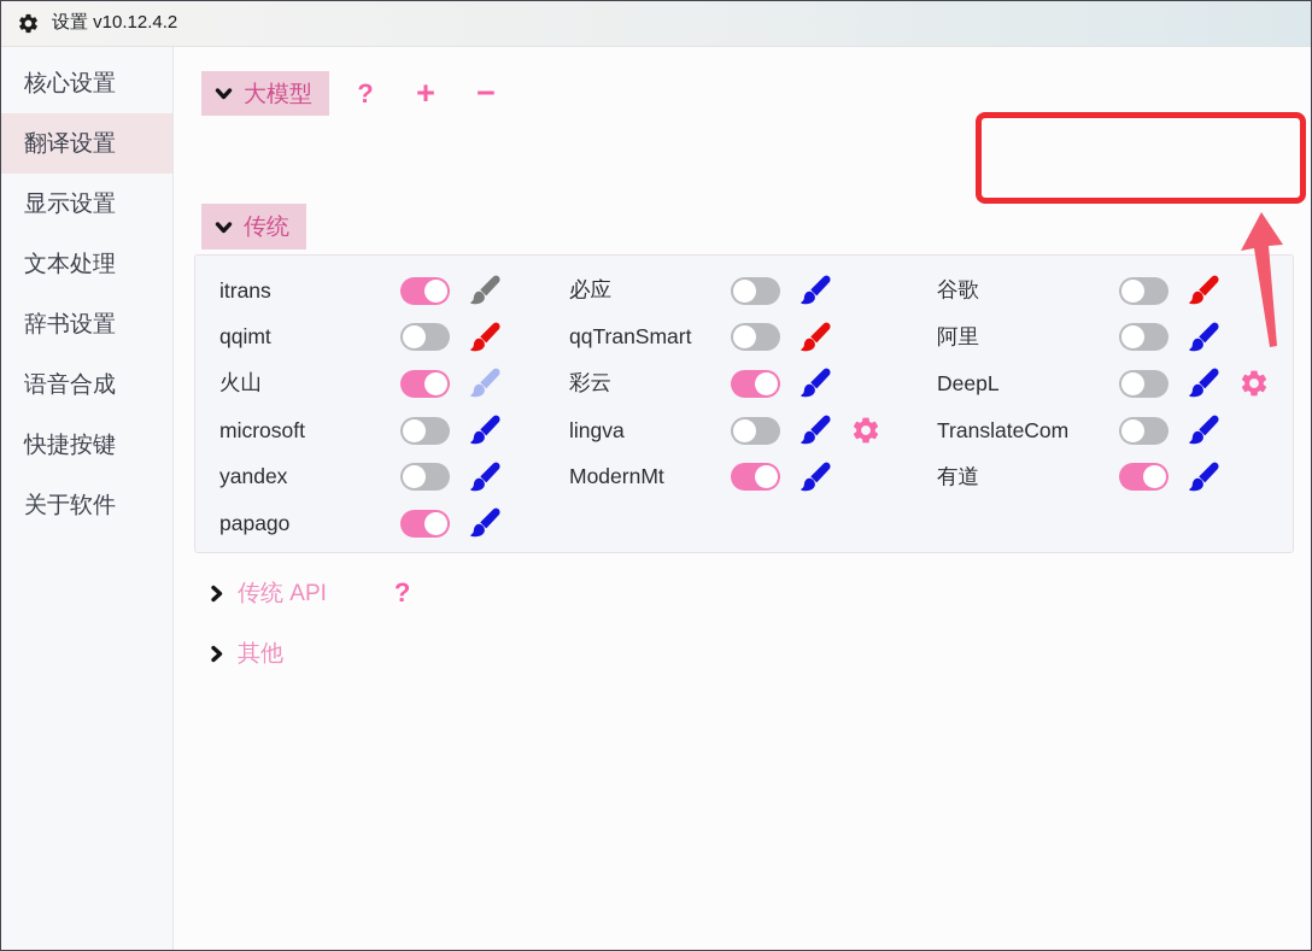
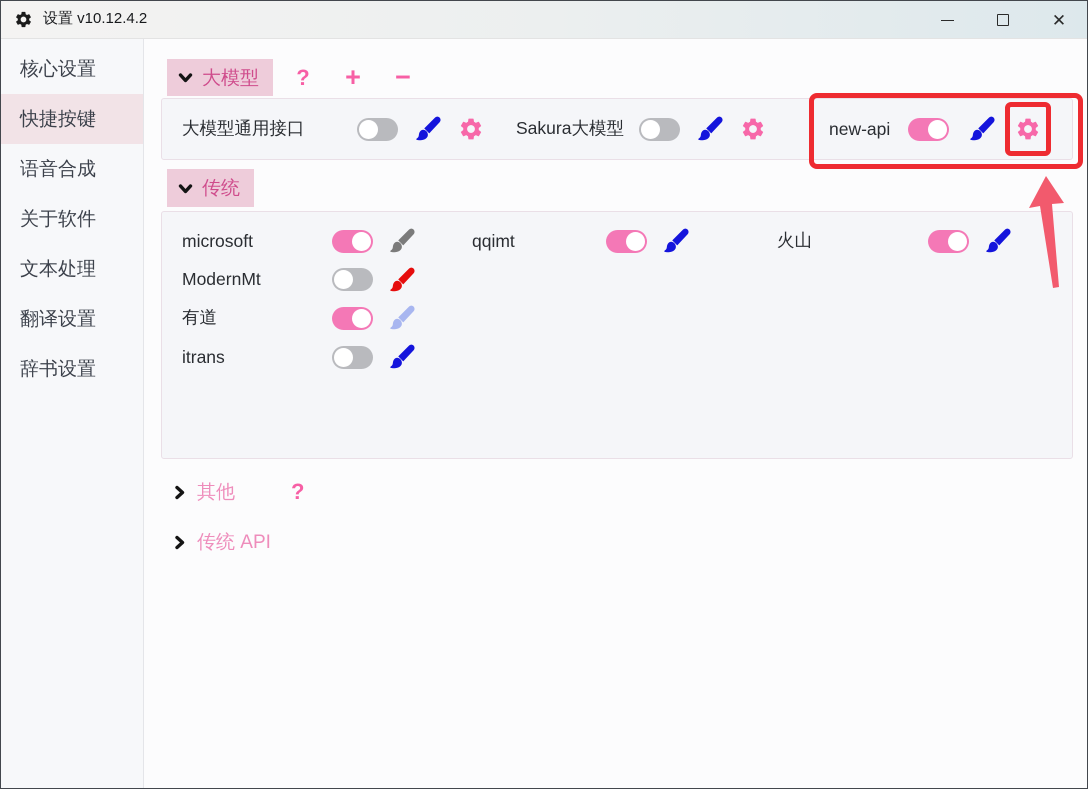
  设置 v10.12.4.2
+ ✕
  核心设置
- 翻译设置
+ 快捷按键
- 显示设置
- 文本处理
+ 语音合成
- 辞书设置
+ 关于软件
- 语音合成
+ 文本处理
- 快捷按键
+ 翻译设置
- 关于软件
+ 辞书设置
  大模型
  ?
  +
  −
+ 大模型通用接口
+ Sakura大模型
+ new-api
  传统
- itrans
+ microsoft
- qqimt
+ ModernMt
- 火山
+ 有道
- microsoft
+ itrans
- yandex
- papago
- 必应
- qqTranSmart
- 彩云
- lingva
- ModernMt
+ qqimt
- 谷歌
- 阿里
- DeepL
- TranslateCom
- 有道
+ 火山
- 传统 API
+ 其他
  ?
- 其他
+ 传统 API
